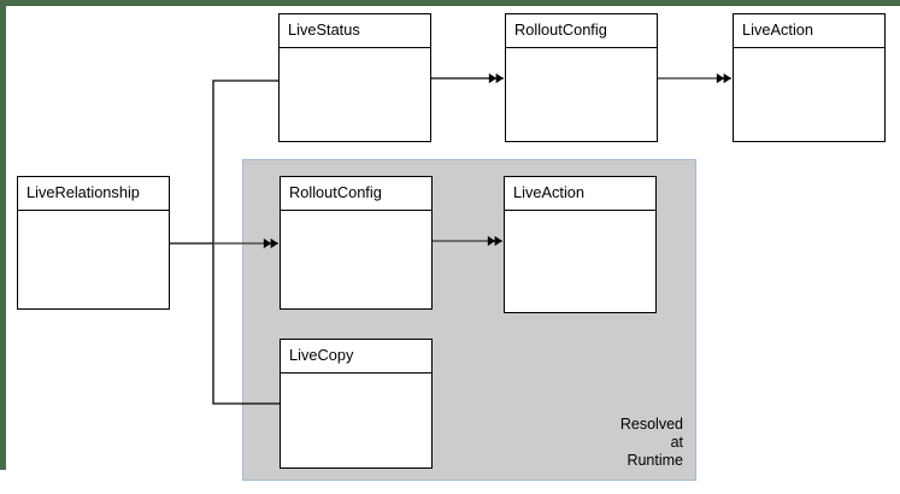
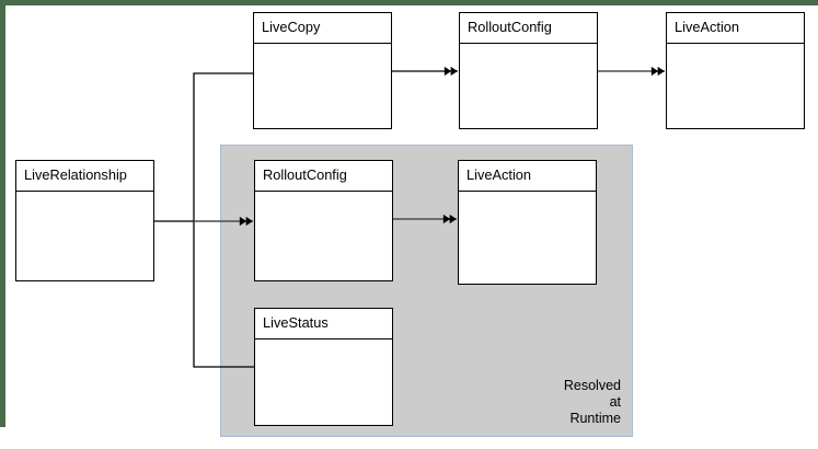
  Resolved
  at
  Runtime
  LiveRelationship
- LiveStatus
+ LiveCopy
  RolloutConfig
  LiveAction
  RolloutConfig
  LiveAction
- LiveCopy
+ LiveStatus
